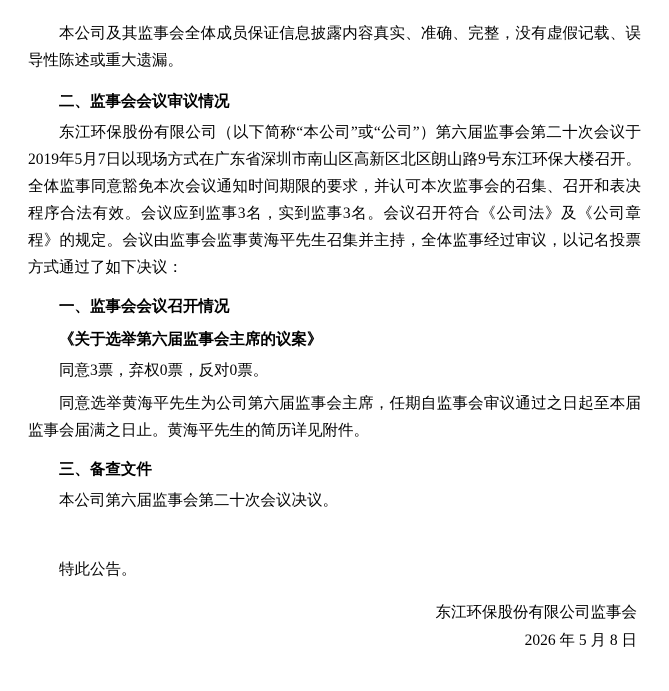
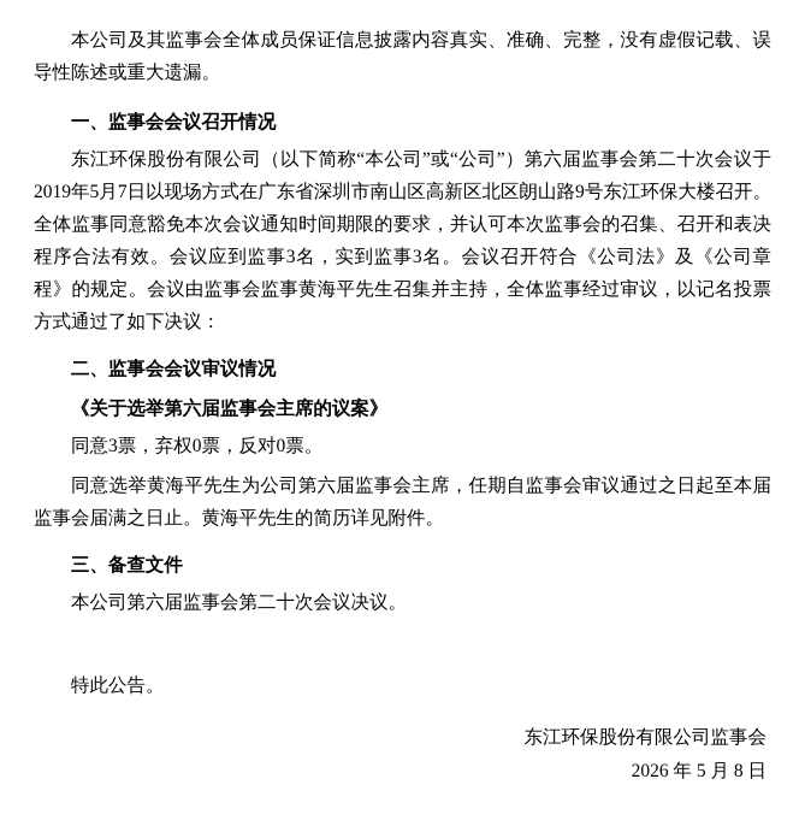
  本公司及其监事会全体成员保证信息披露内容真实、准确、完整，没有虚假记载、误导性陈述或重大遗漏。
- 二、监事会会议审议情况
+ 一、监事会会议召开情况
  东江环保股份有限公司（以下简称“本公司”或“公司”）第六届监事会第二十次会议于2019年5月7日以现场方式在广东省深圳市南山区高新区北区朗山路9号东江环保大楼召开。全体监事同意豁免本次会议通知时间期限的要求，并认可本次监事会的召集、召开和表决程序合法有效。会议应到监事3名，实到监事3名。会议召开符合《公司法》及《公司章程》的规定。会议由监事会监事黄海平先生召集并主持，全体监事经过审议，以记名投票方式通过了如下决议：
- 一、监事会会议召开情况
+ 二、监事会会议审议情况
  《关于选举第六届监事会主席的议案》
  同意3票，弃权0票，反对0票。
  同意选举黄海平先生为公司第六届监事会主席，任期自监事会审议通过之日起至本届监事会届满之日止。黄海平先生的简历详见附件。
  三、备查文件
  本公司第六届监事会第二十次会议决议。
  特此公告。
  东江环保股份有限公司监事会
  2026 年 5 月 8 日
